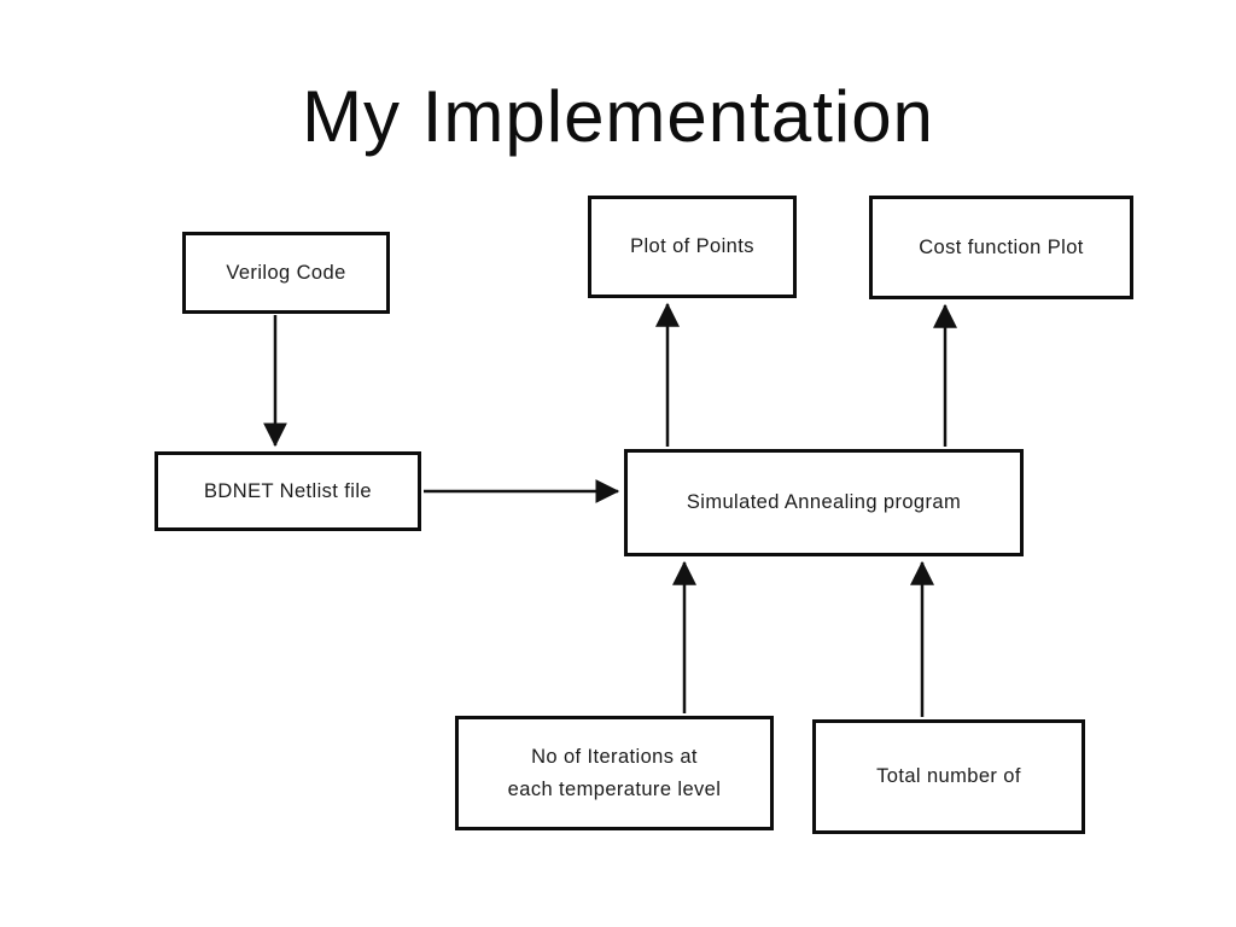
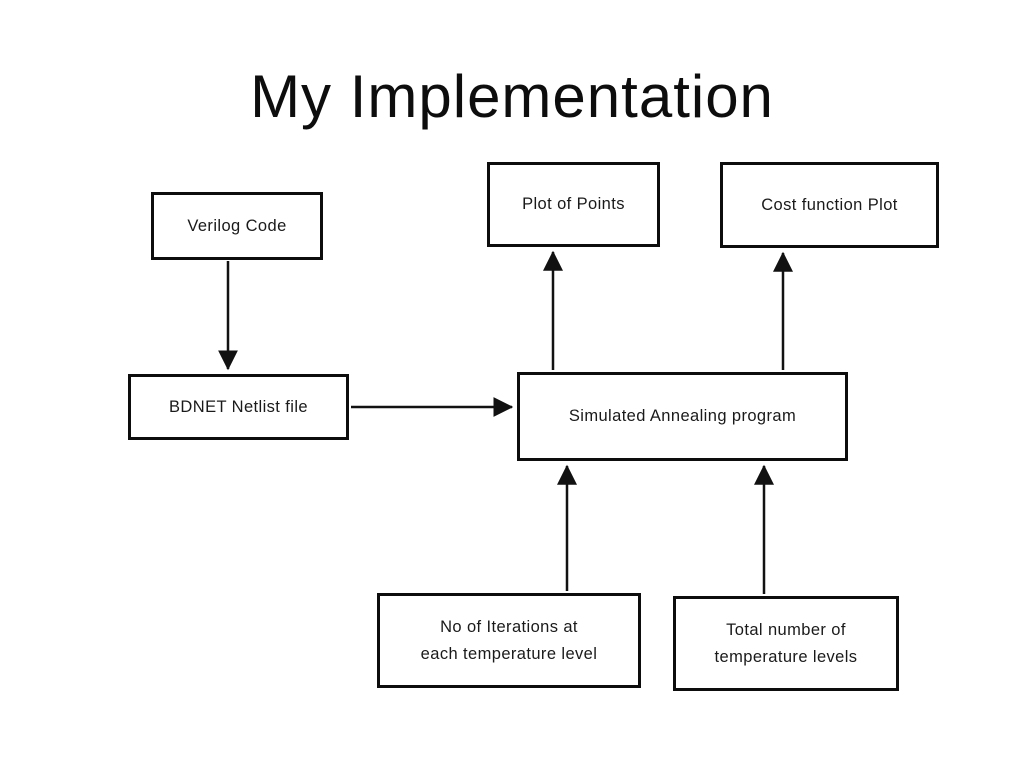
  My Implementation
  Verilog Code
  Plot of Points
  Cost function Plot
  BDNET Netlist file
  Simulated Annealing program
  No of Iterations at
  each temperature level
  Total number of
+ temperature levels
